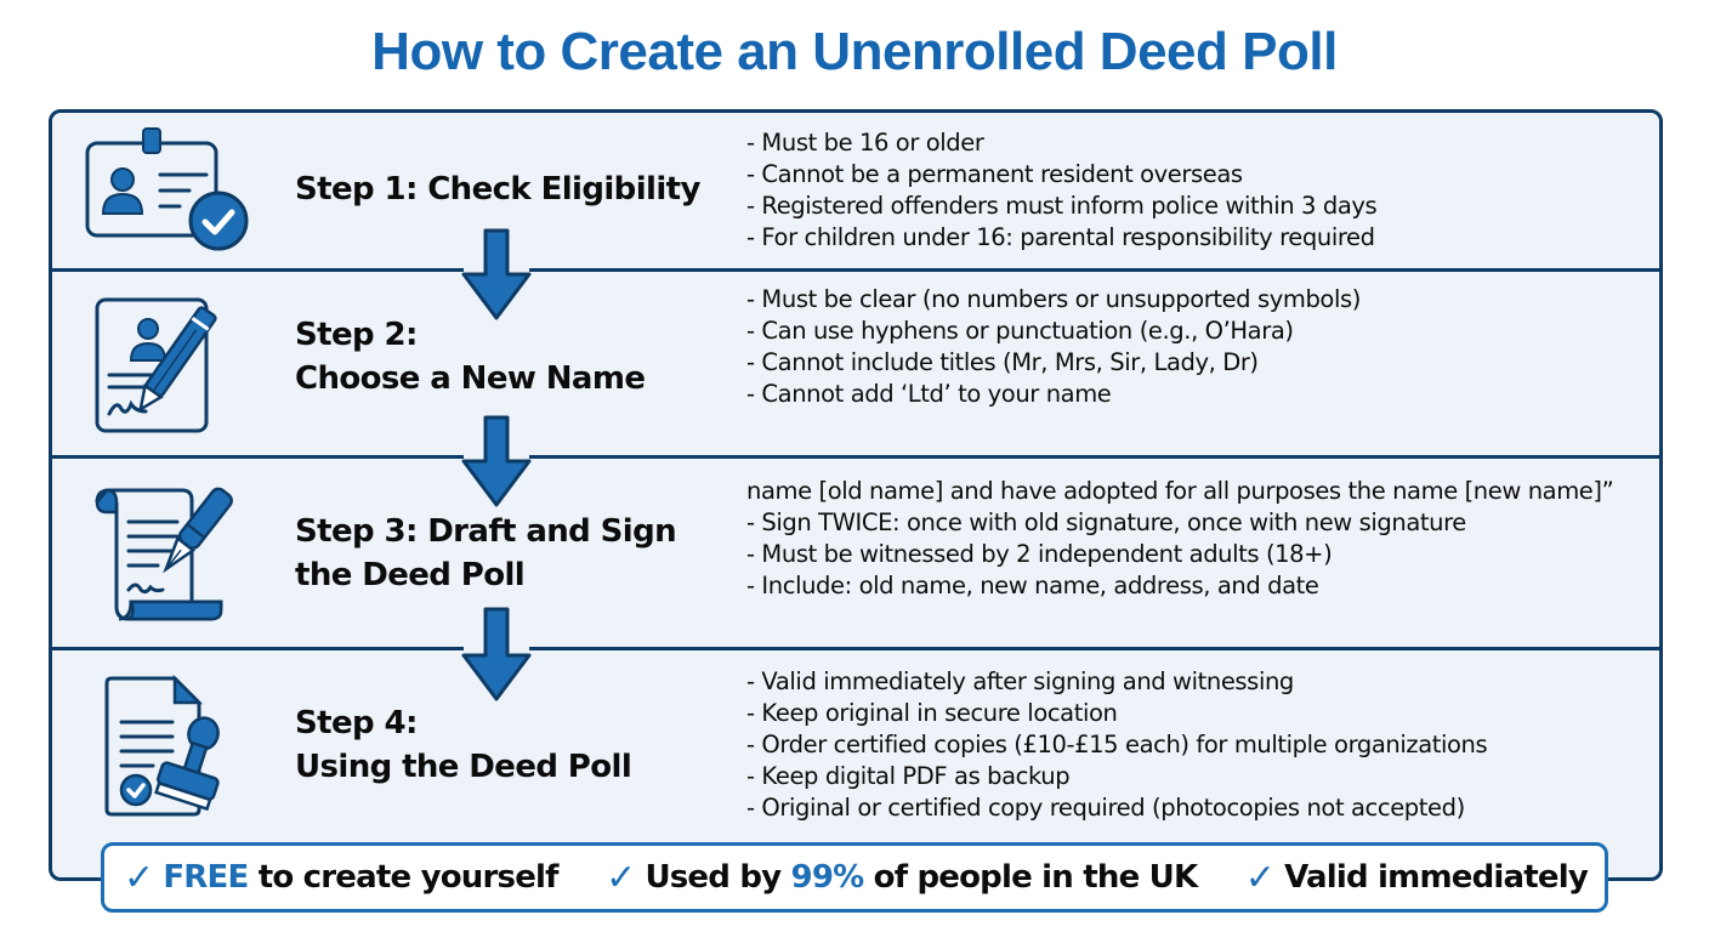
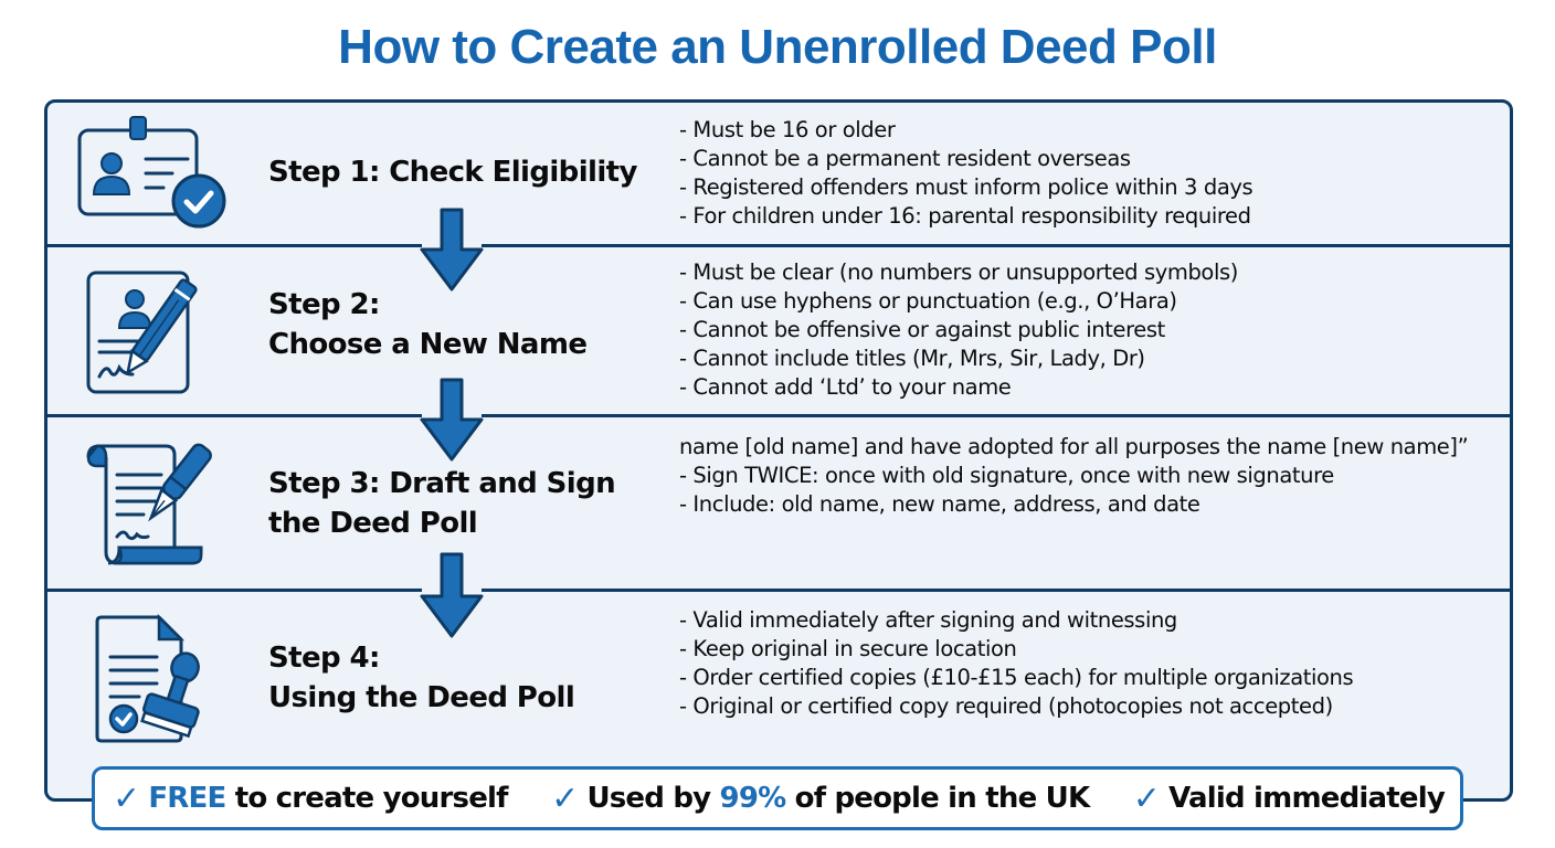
  How to Create an Unenrolled Deed Poll
  Step 1: Check Eligibility
  - Must be 16 or older
  - Cannot be a permanent resident overseas
  - Registered offenders must inform police within 3 days
  - For children under 16: parental responsibility required
  Step 2:
  Choose a New Name
  - Must be clear (no numbers or unsupported symbols)
  - Can use hyphens or punctuation (e.g., O’Hara)
+ - Cannot be offensive or against public interest
  - Cannot include titles (Mr, Mrs, Sir, Lady, Dr)
  - Cannot add ‘Ltd’ to your name
  Step 3: Draft and Sign
  the Deed Poll
  name [old name] and have adopted for all purposes the name [new name]”
  - Sign TWICE: once with old signature, once with new signature
- - Must be witnessed by 2 independent adults (18+)
  - Include: old name, new name, address, and date
  Step 4:
  Using the Deed Poll
  - Valid immediately after signing and witnessing
  - Keep original in secure location
  - Order certified copies (£10-£15 each) for multiple organizations
- - Keep digital PDF as backup
  - Original or certified copy required (photocopies not accepted)
  ✓
  FREE to create yourself
  ✓
  Used by 99% of people in the UK
  ✓
  Valid immediately
